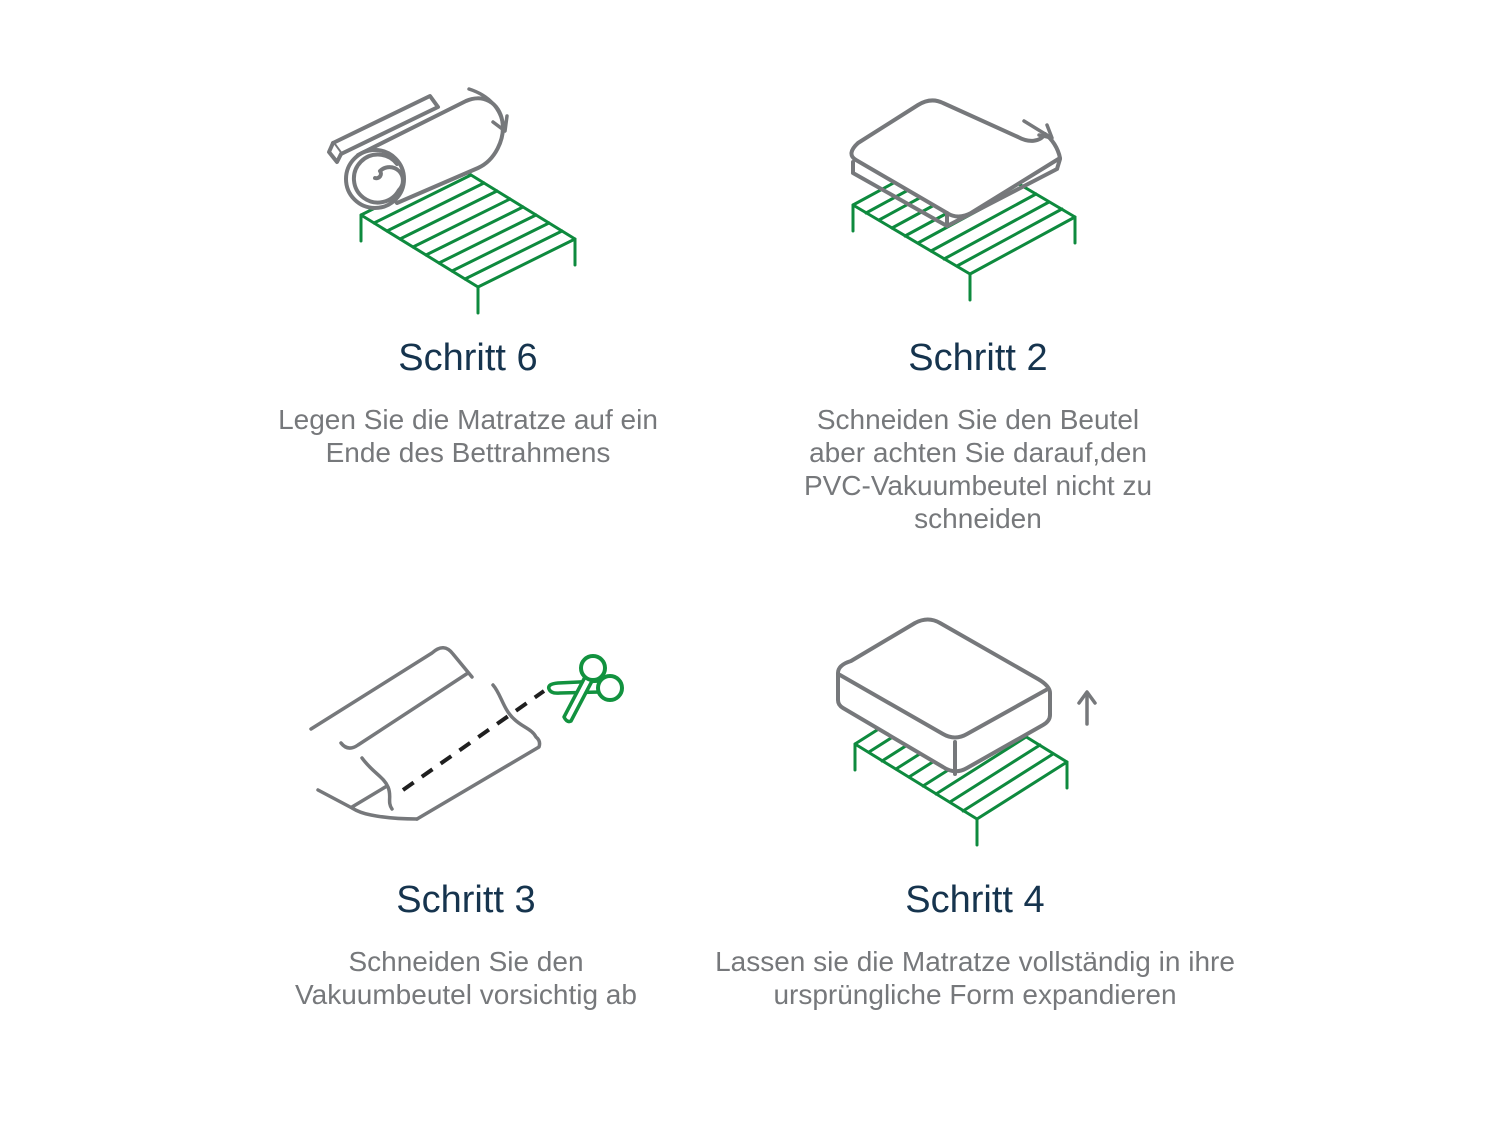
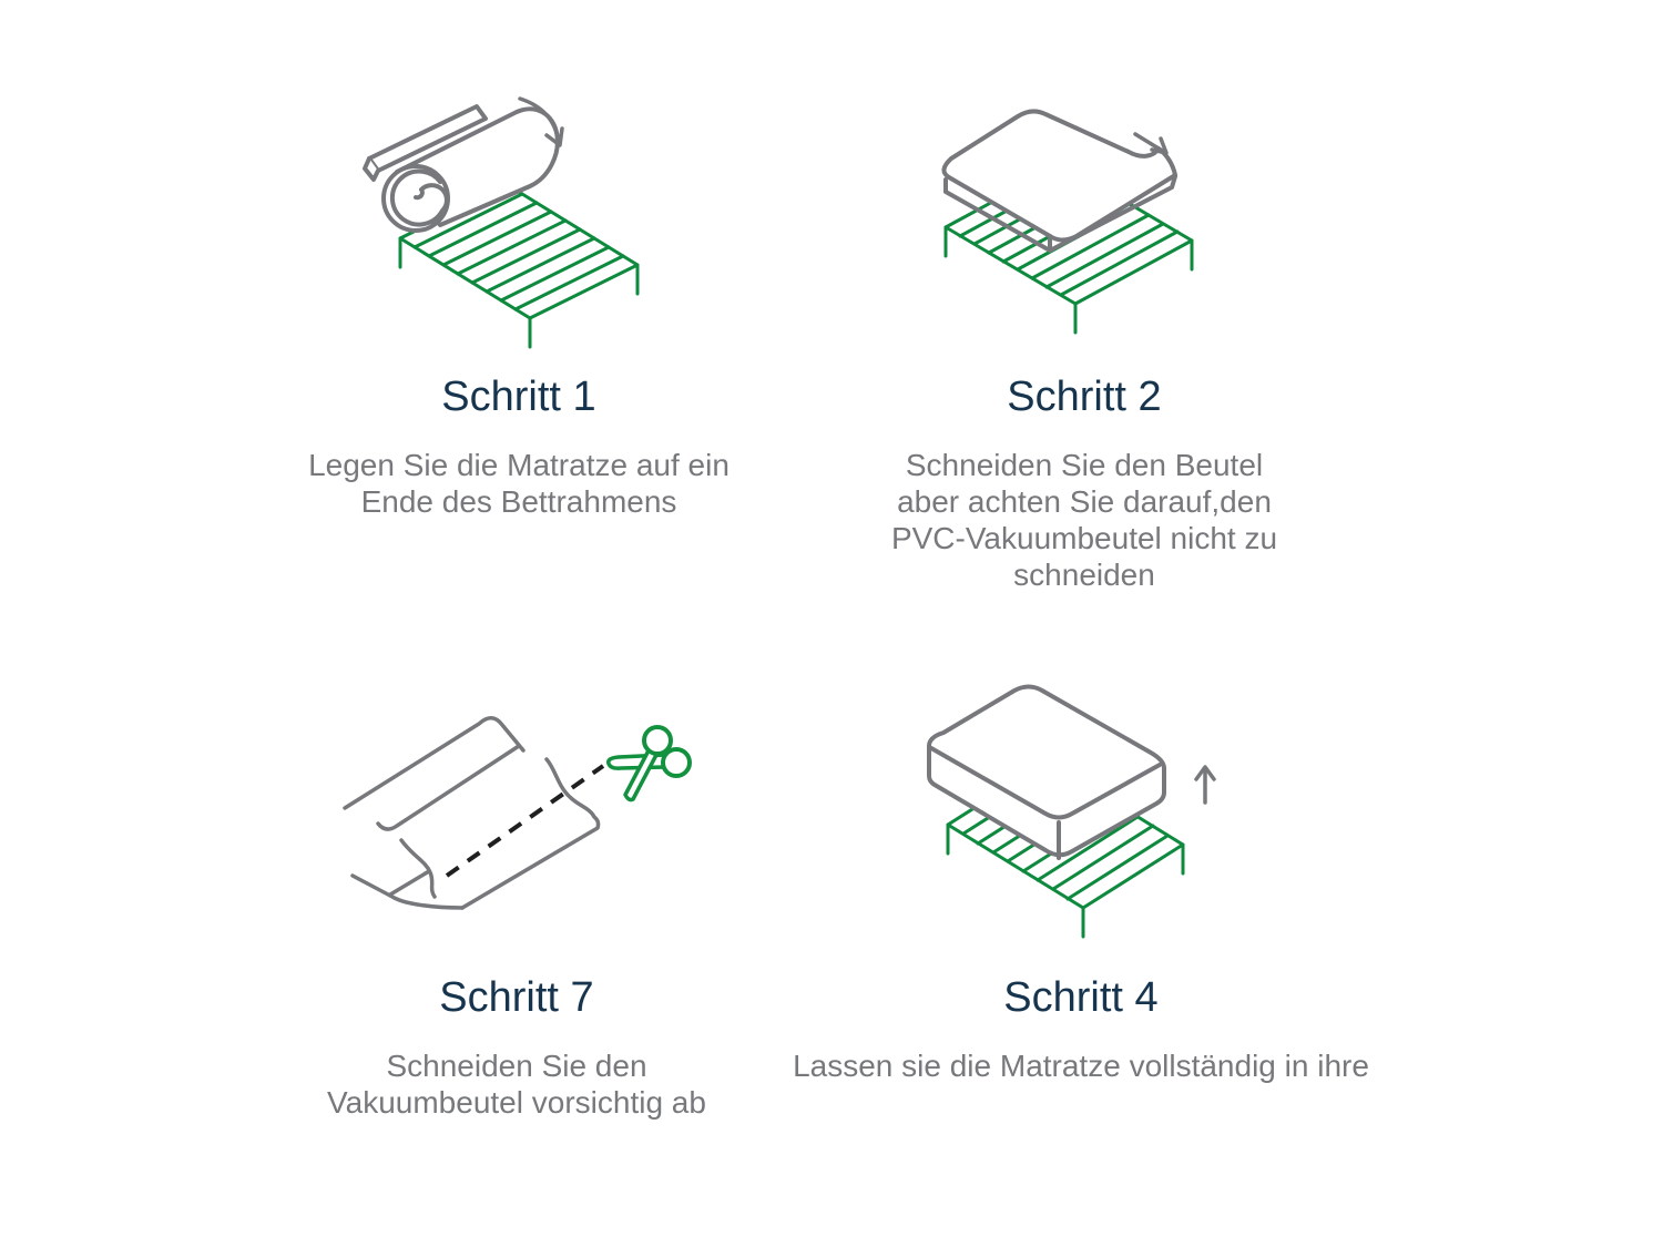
- Schritt 6
+ Schritt 1
  Legen Sie die Matratze auf ein
  Ende des Bettrahmens
  Schritt 2
  Schneiden Sie den Beutel
  aber achten Sie darauf,den
  PVC-Vakuumbeutel nicht zu schneiden
- Schritt 3
+ Schritt 7
  Schneiden Sie den
  Vakuumbeutel vorsichtig ab
  Schritt 4
  Lassen sie die Matratze vollständig in ihre
- ursprüngliche Form expandieren
